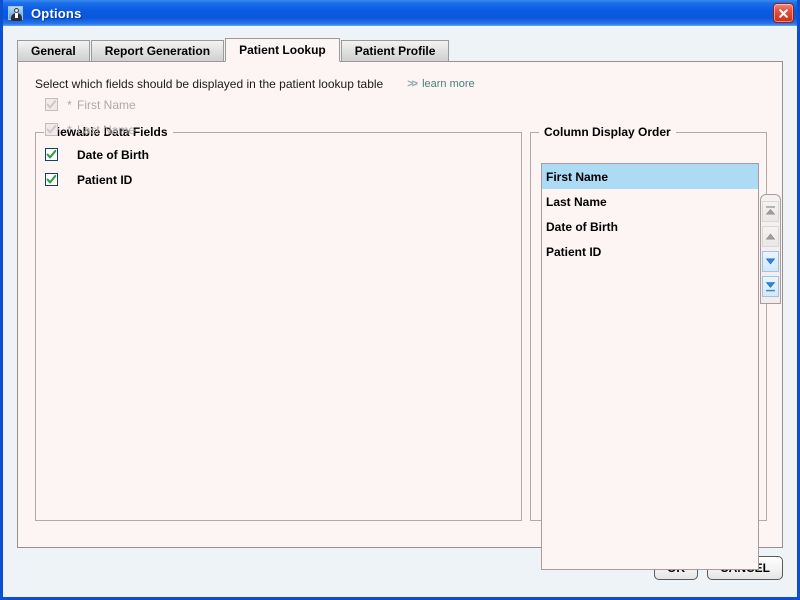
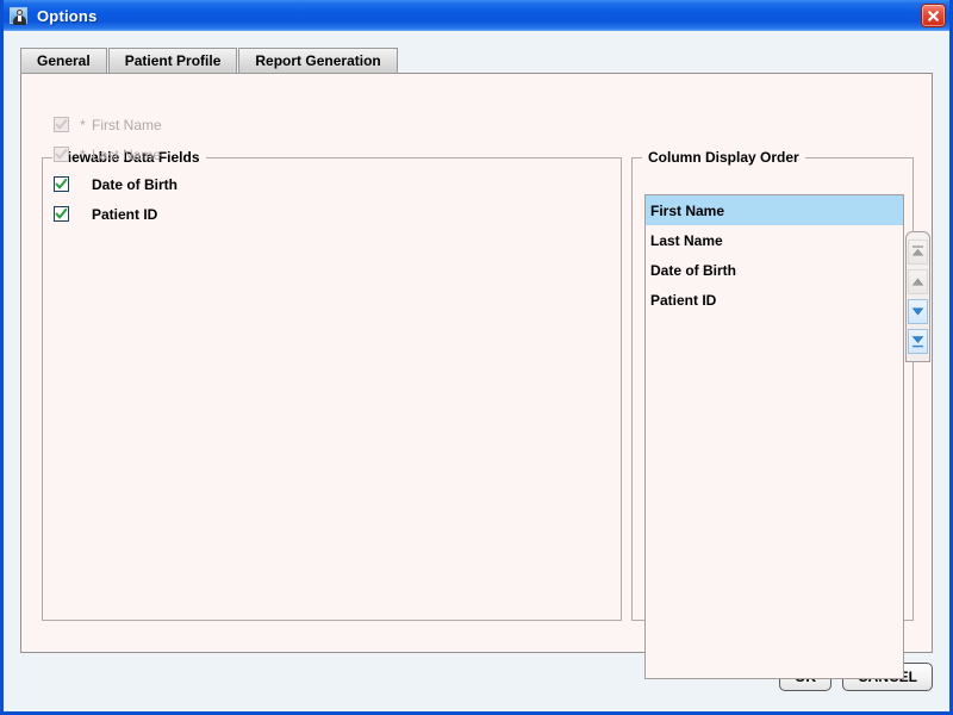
  Options
  General
- Report Generation
+ Patient Profile
- Patient Lookup
- Patient Profile
+ Report Generation
- Select which fields should be displayed in the patient lookup table
- >>
- learn more
  iewable Data Fields
  *
  First Name
  *
  Last Name
  Date of Birth
  Patient ID
  Column Display Order
  First Name
  Last Name
  Date of Birth
  Patient ID
